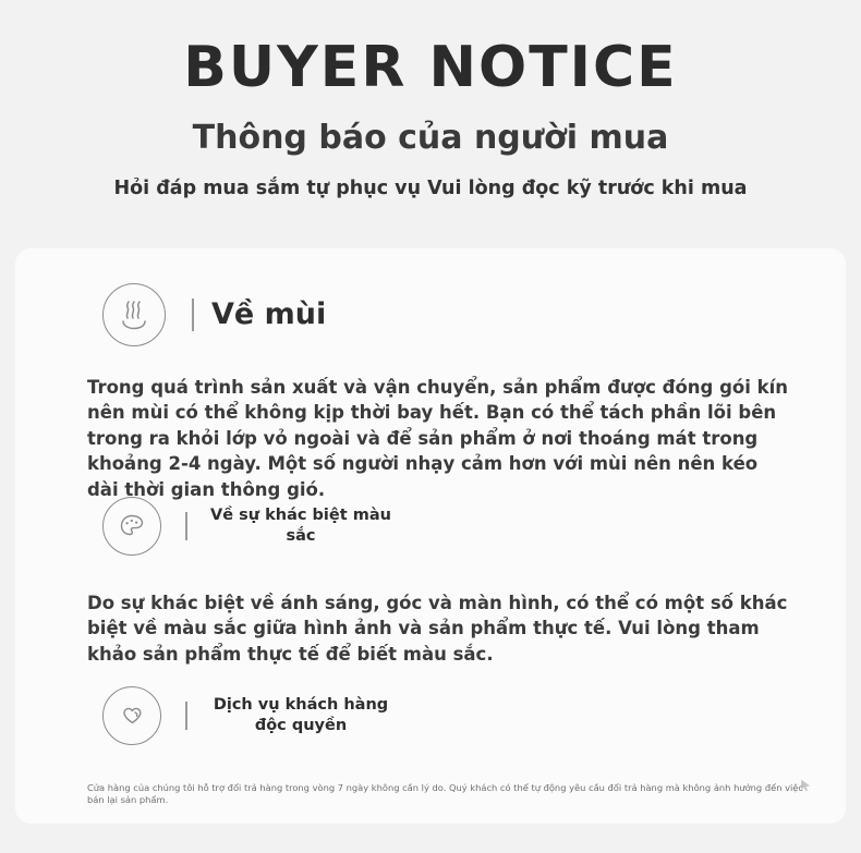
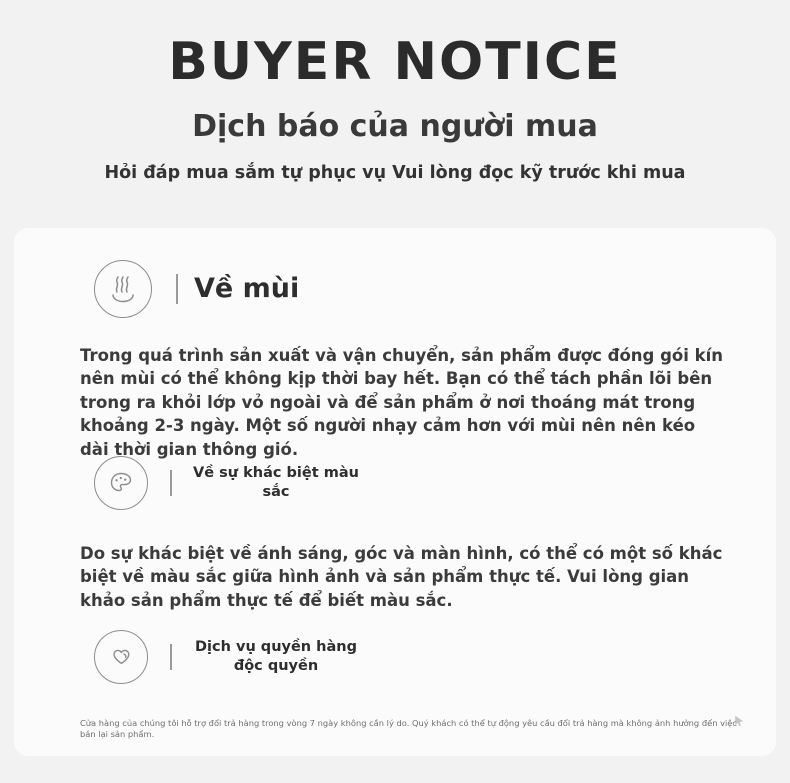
  BUYER NOTICE
- Thông báo của người mua
+ Dịch báo của người mua
  Hỏi đáp mua sắm tự phục vụ Vui lòng đọc kỹ trước khi mua
  Về mùi
- Trong quá trình sản xuất và vận chuyển, sản phẩm được đóng gói kín nên mùi có thể không kịp thời bay hết. Bạn có thể tách phần lõi bên trong ra khỏi lớp vỏ ngoài và để sản phẩm ở nơi thoáng mát trong khoảng 2-4 ngày. Một số người nhạy cảm hơn với mùi nên nên kéo dài thời gian thông gió.
+ Trong quá trình sản xuất và vận chuyển, sản phẩm được đóng gói kín nên mùi có thể không kịp thời bay hết. Bạn có thể tách phần lõi bên trong ra khỏi lớp vỏ ngoài và để sản phẩm ở nơi thoáng mát trong khoảng 2-3 ngày. Một số người nhạy cảm hơn với mùi nên nên kéo dài thời gian thông gió.
  Về sự khác biệt màu sắc
- Do sự khác biệt về ánh sáng, góc và màn hình, có thể có một số khác biệt về màu sắc giữa hình ảnh và sản phẩm thực tế. Vui lòng tham khảo sản phẩm thực tế để biết màu sắc.
+ Do sự khác biệt về ánh sáng, góc và màn hình, có thể có một số khác biệt về màu sắc giữa hình ảnh và sản phẩm thực tế. Vui lòng gian khảo sản phẩm thực tế để biết màu sắc.
- Dịch vụ khách hàng độc quyền
+ Dịch vụ quyền hàng độc quyền
  Cửa hàng của chúng tôi hỗ trợ đổi trả hàng trong vòng 7 ngày không cần lý do. Quý khách có thể tự động yêu cầu đổi trả hàng mà không ảnh hưởng đến việc bán lại sản phẩm.
